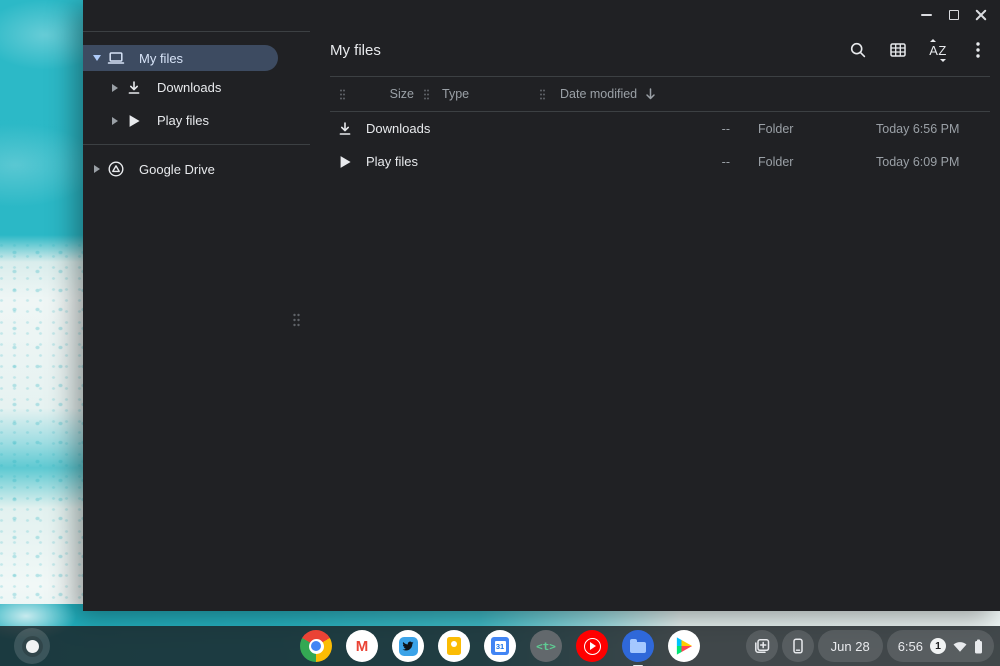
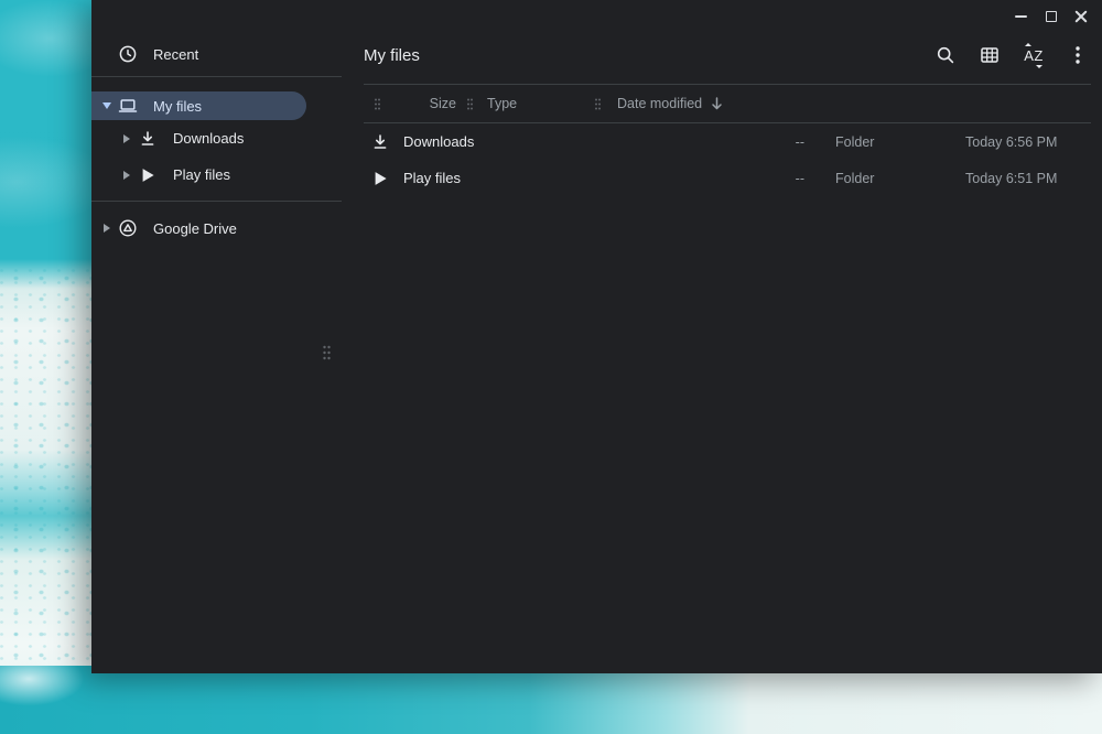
+ Recent
  My files
  Downloads
  Play files
  Google Drive
  My files
  AZ
  Size
  Type
  Date modified
  Downloads
  --
  Folder
  Today 6:56 PM
  Play files
  --
  Folder
- Today 6:09 PM
+ Today 6:51 PM
- M
- 31
- <t>
- Jun 28
- 6:56
- 1
